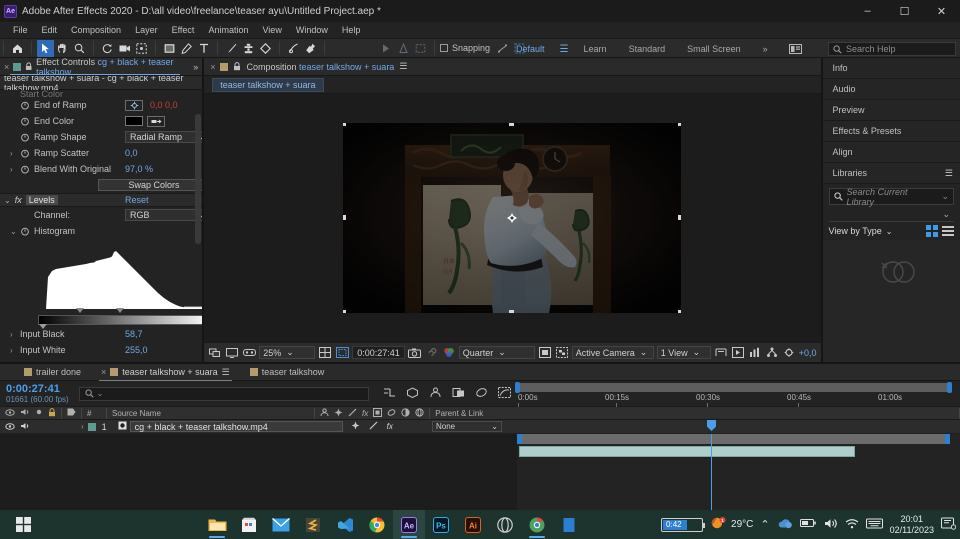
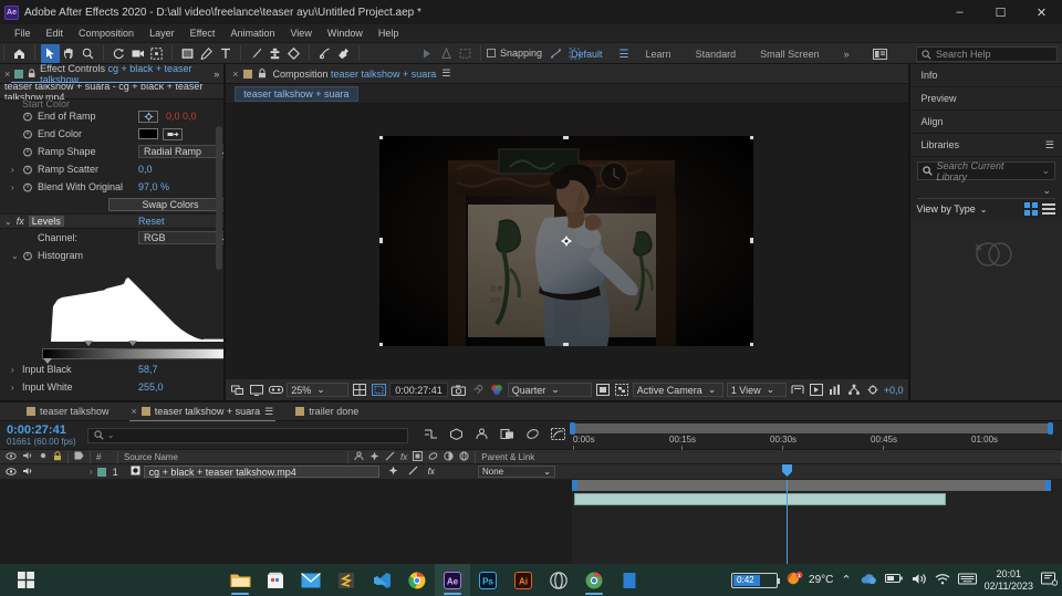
  Adobe After Effects 2020 - D:\all video\freelance\teaser ayu\Untitled Project.aep *
  –
  ☐
  ✕
  File
  Edit
  Composition
  Layer
  Effect
  Animation
  View
  Window
  Help
  Snapping
  Default
  ☰
  Learn
  Standard
  Small Screen
  »
  Search Help
  ×
  Effect Controls cg + black + teaser talkshow
  »
  teaser talkshow + suara - cg + black + teaser talkshow.mp4
  Start Color
  End of Ramp
  0,0 0,0
  End Color
  Ramp Shape
  Radial Ramp
  ›
  Ramp Scatter
  0,0
  ›
  Blend With Original
  97,0 %
  Swap Colors
  ⌄
  fx
  Levels
  Reset
  Channel:
  RGB
  ⌄
  Histogram
  ›
  Input Black
  58,7
  ›
  Input White
  255,0
  ×
  Composition teaser talkshow + suara
  ☰
  teaser talkshow + suara
  25%
  ⌄
  0:00:27:41
  Quarter
  ⌄
  Active Camera
  ⌄
  1 View
  ⌄
  +0,0
  Info
- Audio
  Preview
- Effects & Presets
  Align
  Libraries
  ☰
  Search Current Library
  ⌄
  ⌄
  View by Type
  ⌄
- trailer done
+ teaser talkshow
  ×
  teaser talkshow + suara
  ☰
- teaser talkshow
+ trailer done
  0:00:27:41
  01661 (60.00 fps)
  ⌄
  0:00s
  00:15s
  00:30s
  00:45s
  01:00s
  #
  Source Name
  fx
  Parent & Link
  ›
  1
  cg + black + teaser talkshow.mp4
  fx
  None
  ⌄
  Ae
  Ps
  Ai
  0:42
  29°C
  ⌃
  20:01
  02/11/2023
